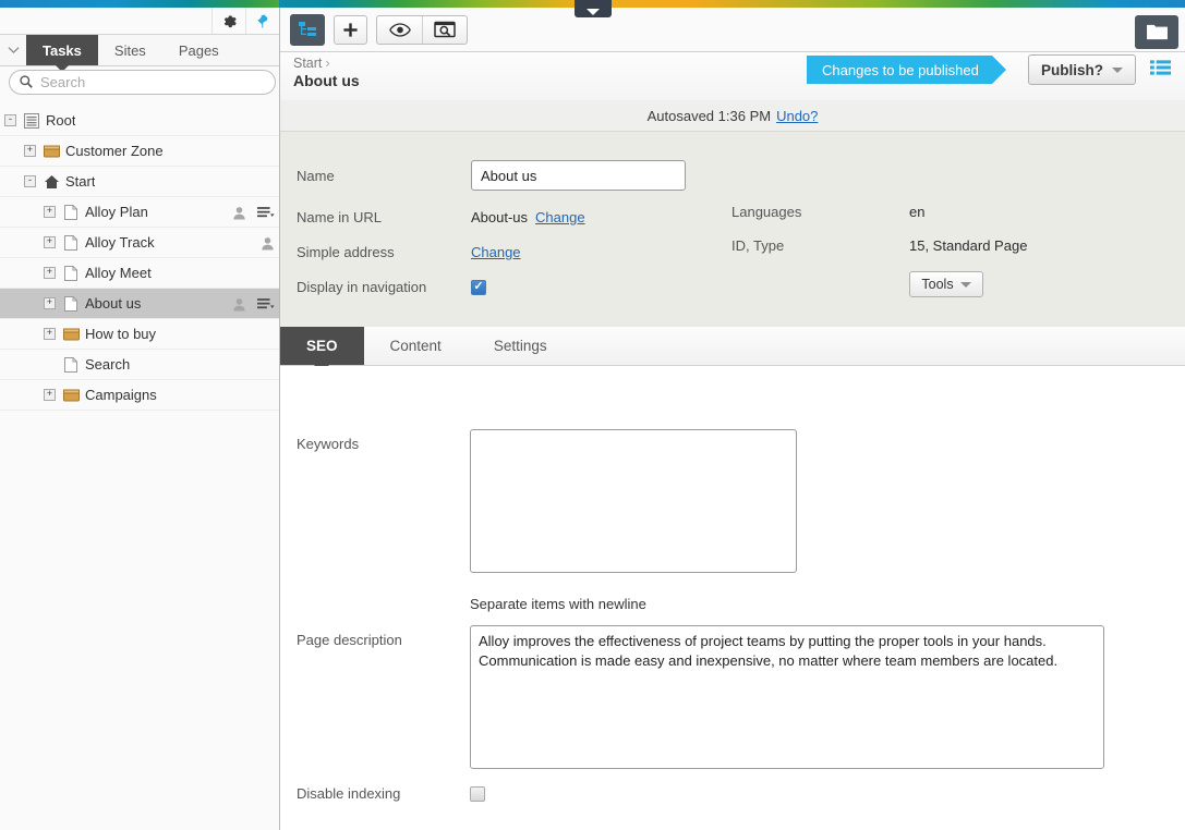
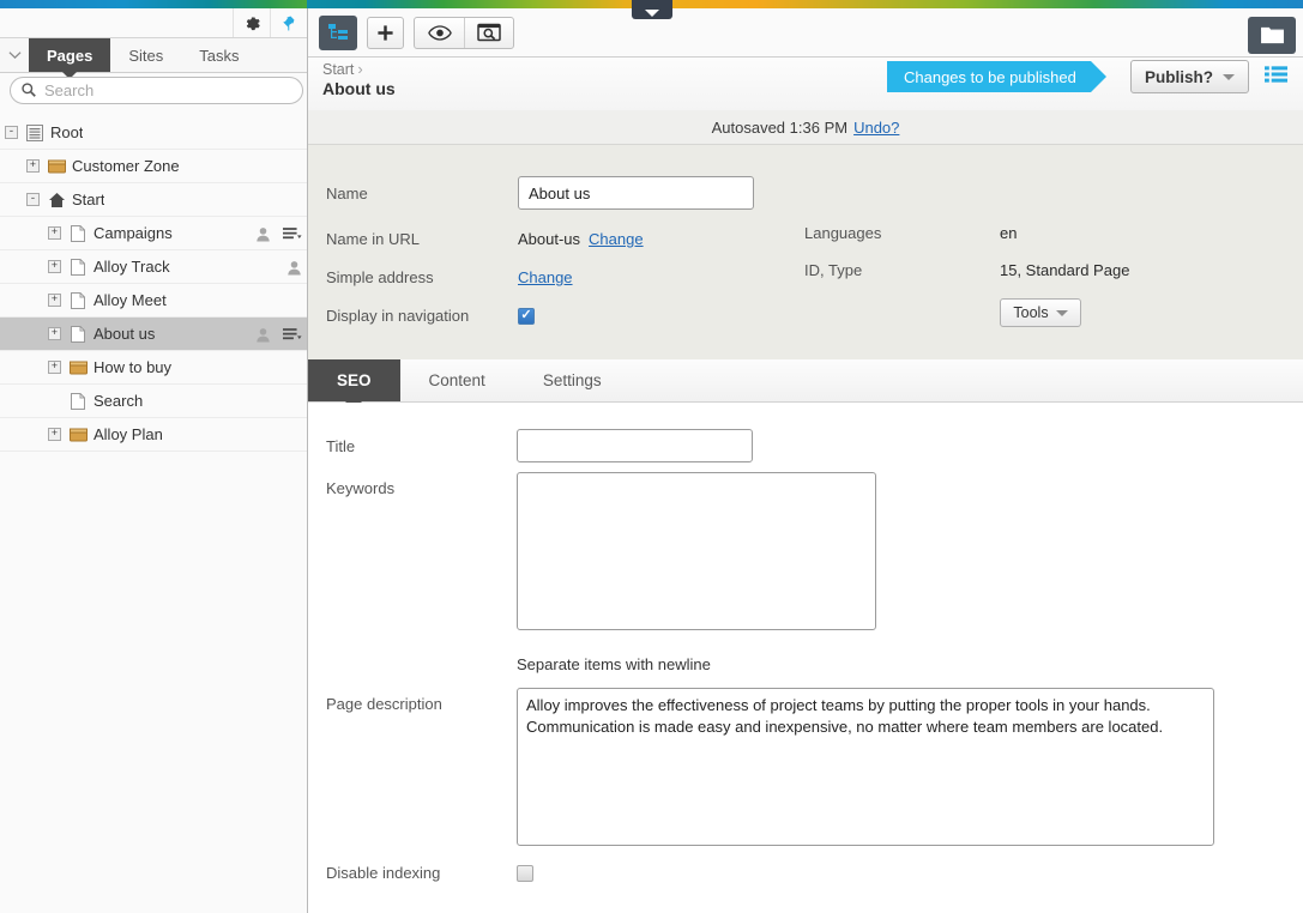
- Tasks
+ Pages
  Sites
- Pages
+ Tasks
  Search
  -
  Root
  +
  Customer Zone
  -
  Start
  +
- Alloy Plan
+ Campaigns
  +
  Alloy Track
  +
  Alloy Meet
  +
  About us
  +
  How to buy
  Search
  +
- Campaigns
+ Alloy Plan
  Start ›
  About us
  Changes to be published
  Publish?
  Autosaved 1:36 PM
  Undo?
  Name
  About us
  Name in URL
  About-us
  Change
  Simple address
  Change
  Display in navigation
  ✓
  Languages
  en
  ID, Type
  15, Standard Page
  Tools
  SEO
  Content
  Settings
+ Title
  Keywords
  Separate items with newline
  Page description
  Disable indexing
